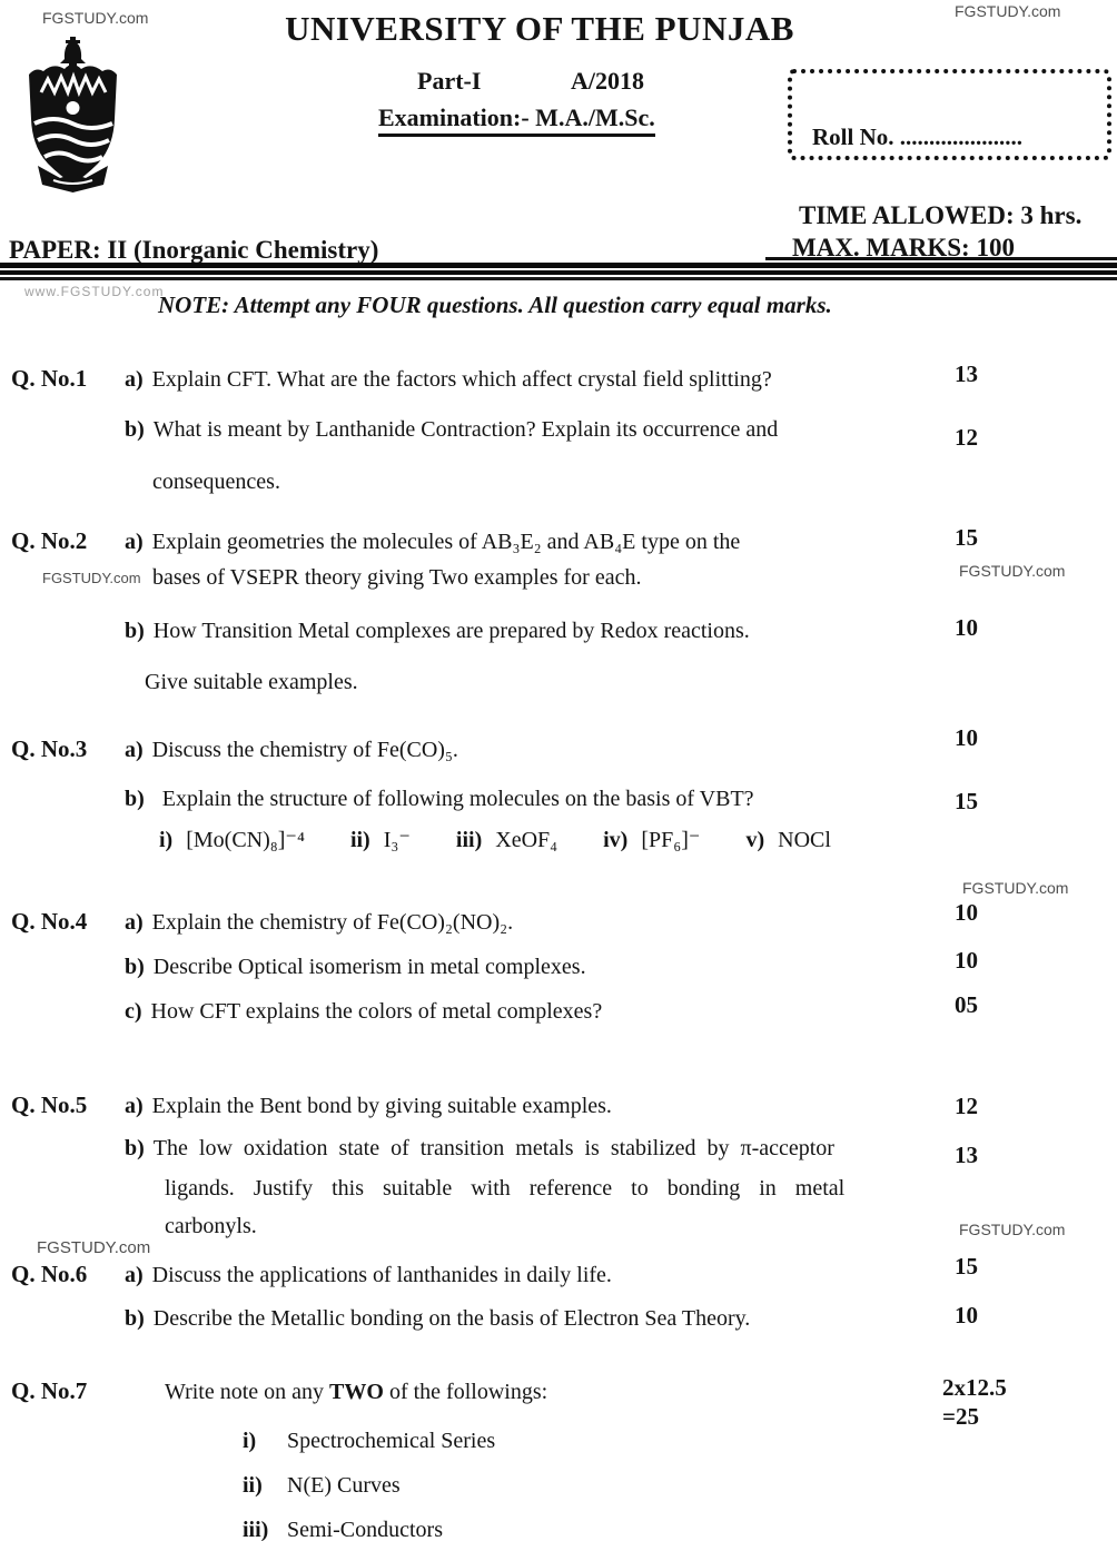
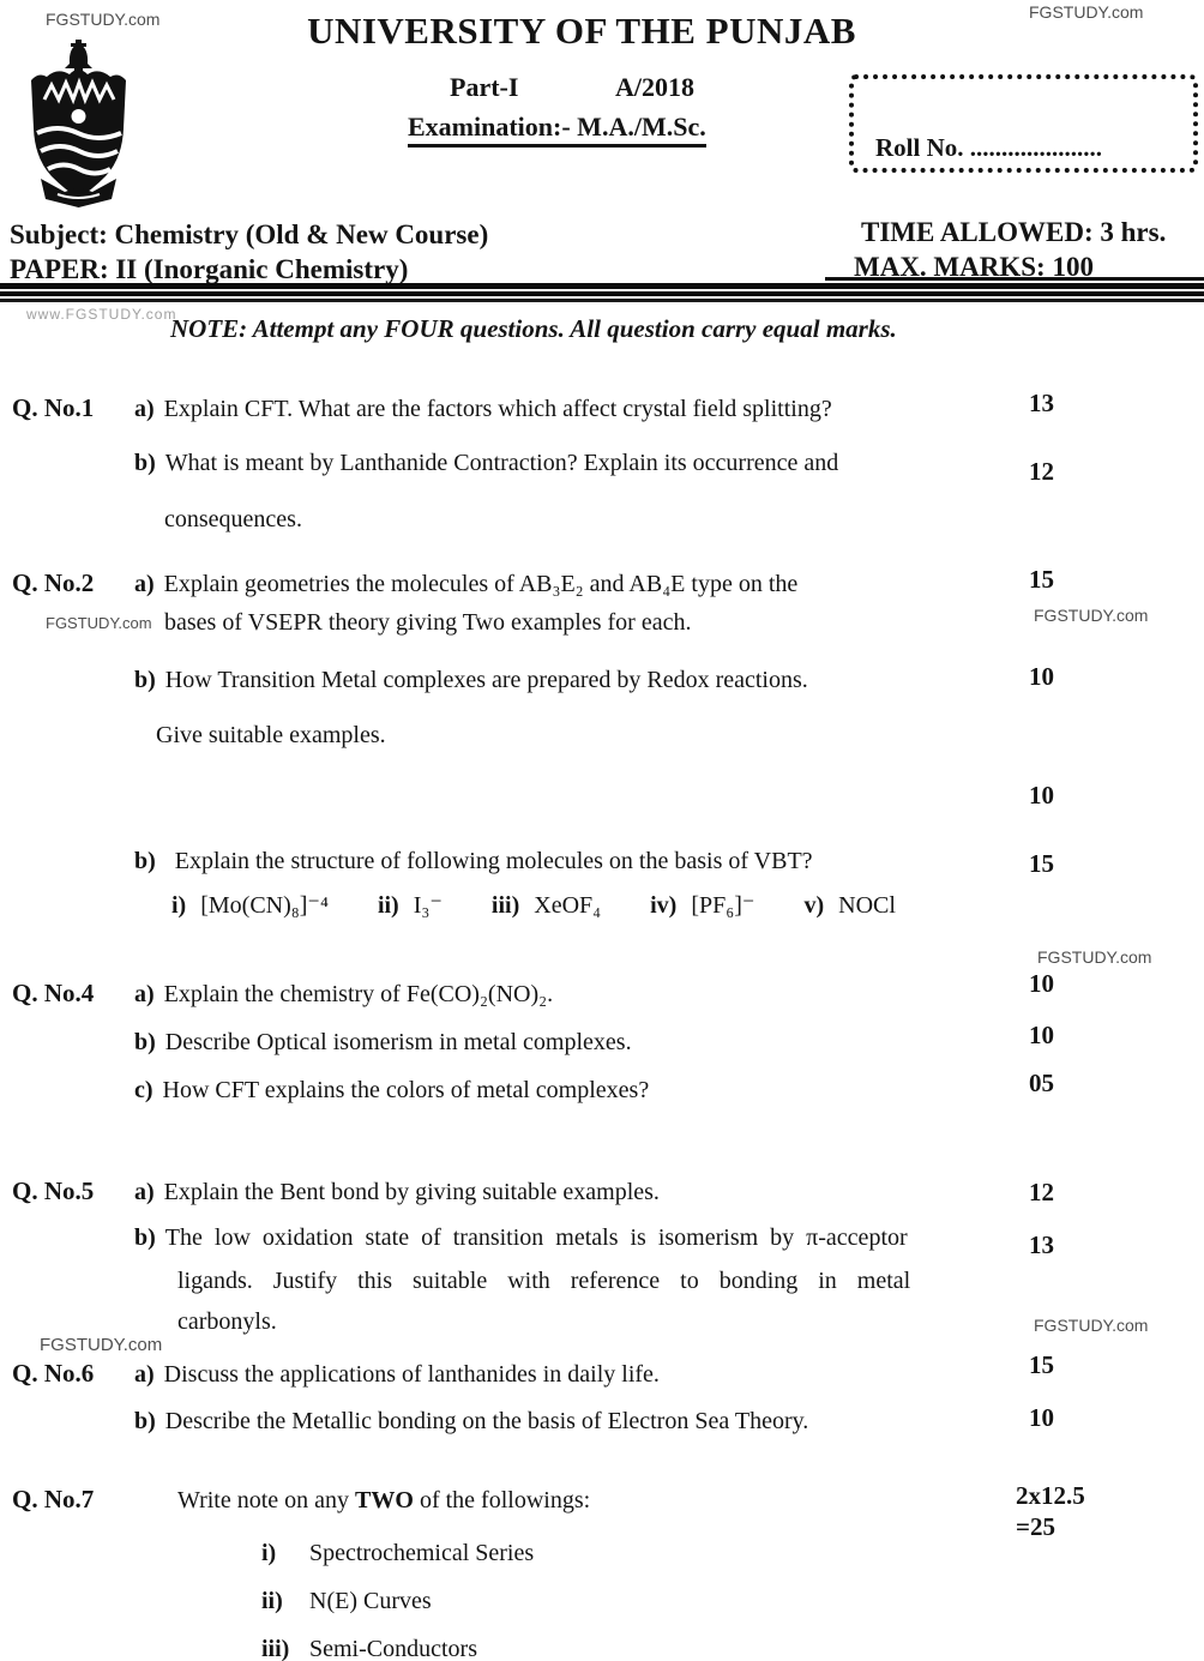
  FGSTUDY.com
  FGSTUDY.com
  UNIVERSITY OF THE PUNJAB
  Part-I
  A/2018
  Examination:- M.A./M.Sc.
  Roll No. .....................
+ Subject: Chemistry (Old & New Course)
  TIME ALLOWED: 3 hrs.
  PAPER: II (Inorganic Chemistry)
  MAX. MARKS: 100
  www.FGSTUDY.com
  NOTE: Attempt any FOUR questions. All question carry equal marks.
  Q. No.1 a) Explain CFT. What are the factors which affect crystal field splitting?
  13
  b) What is meant by Lanthanide Contraction? Explain its occurrence and
  12
  consequences.
  Q. No.2 a) Explain geometries the molecules of AB₃E₂ and AB₄E type on the
  15
  FGSTUDY.com
  FGSTUDY.com
  bases of VSEPR theory giving Two examples for each.
  b) How Transition Metal complexes are prepared by Redox reactions.
  10
  Give suitable examples.
- Q. No.3 a) Discuss the chemistry of Fe(CO)₅.
  10
  b) Explain the structure of following molecules on the basis of VBT?
  15
  i) [Mo(CN)₈]⁻⁴ ii) I₃⁻ iii) XeOF₄ iv) [PF₆]⁻ v) NOCl
  FGSTUDY.com
  Q. No.4 a) Explain the chemistry of Fe(CO)₂(NO)₂.
  10
  b) Describe Optical isomerism in metal complexes.
  10
  c) How CFT explains the colors of metal complexes?
  05
  Q. No.5 a) Explain the Bent bond by giving suitable examples.
  12
- b) The low oxidation state of transition metals is stabilized by π-acceptor
+ b) The low oxidation state of transition metals is isomerism by π-acceptor
  13
  ligands. Justify this suitable with reference to bonding in metal
  carbonyls.
  FGSTUDY.com
  FGSTUDY.com
  Q. No.6 a) Discuss the applications of lanthanides in daily life.
  15
  b) Describe the Metallic bonding on the basis of Electron Sea Theory.
  10
  Q. No.7 Write note on any TWO of the followings:
  2x12.5
  =25
  i) Spectrochemical Series
  ii) N(E) Curves
  iii) Semi-Conductors
